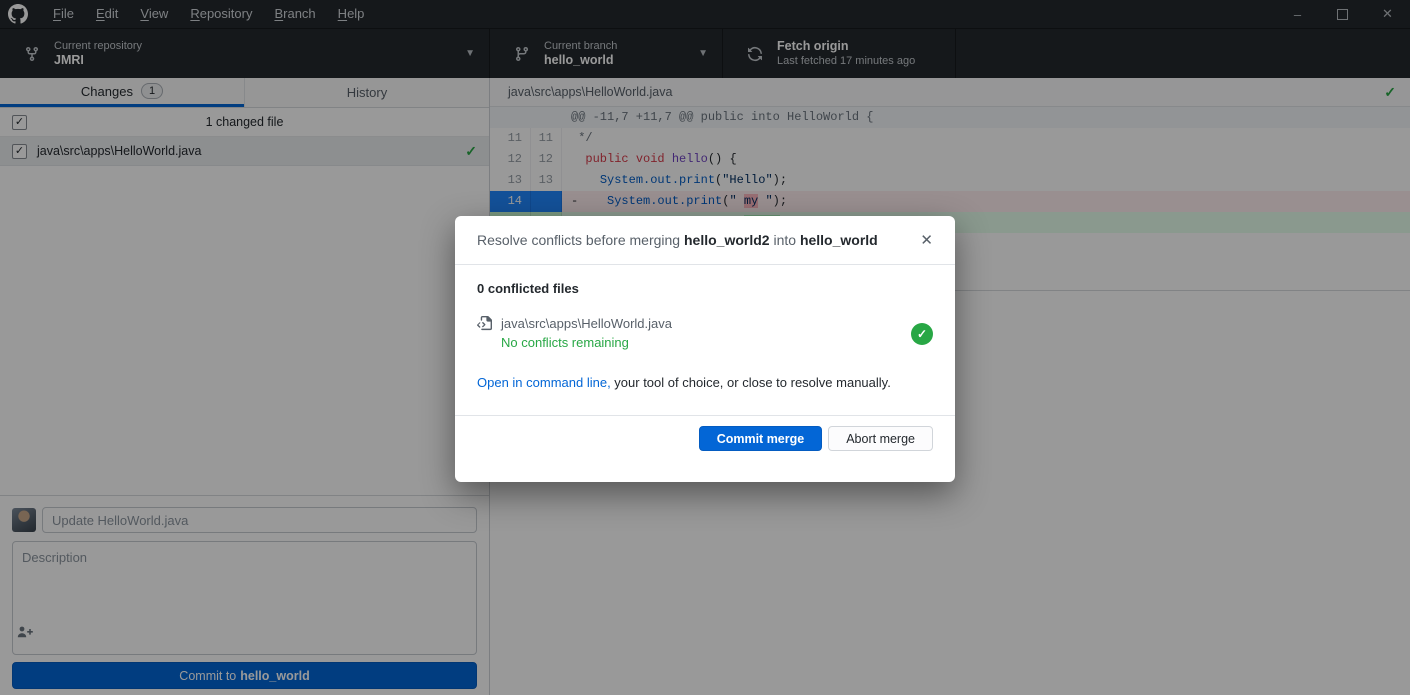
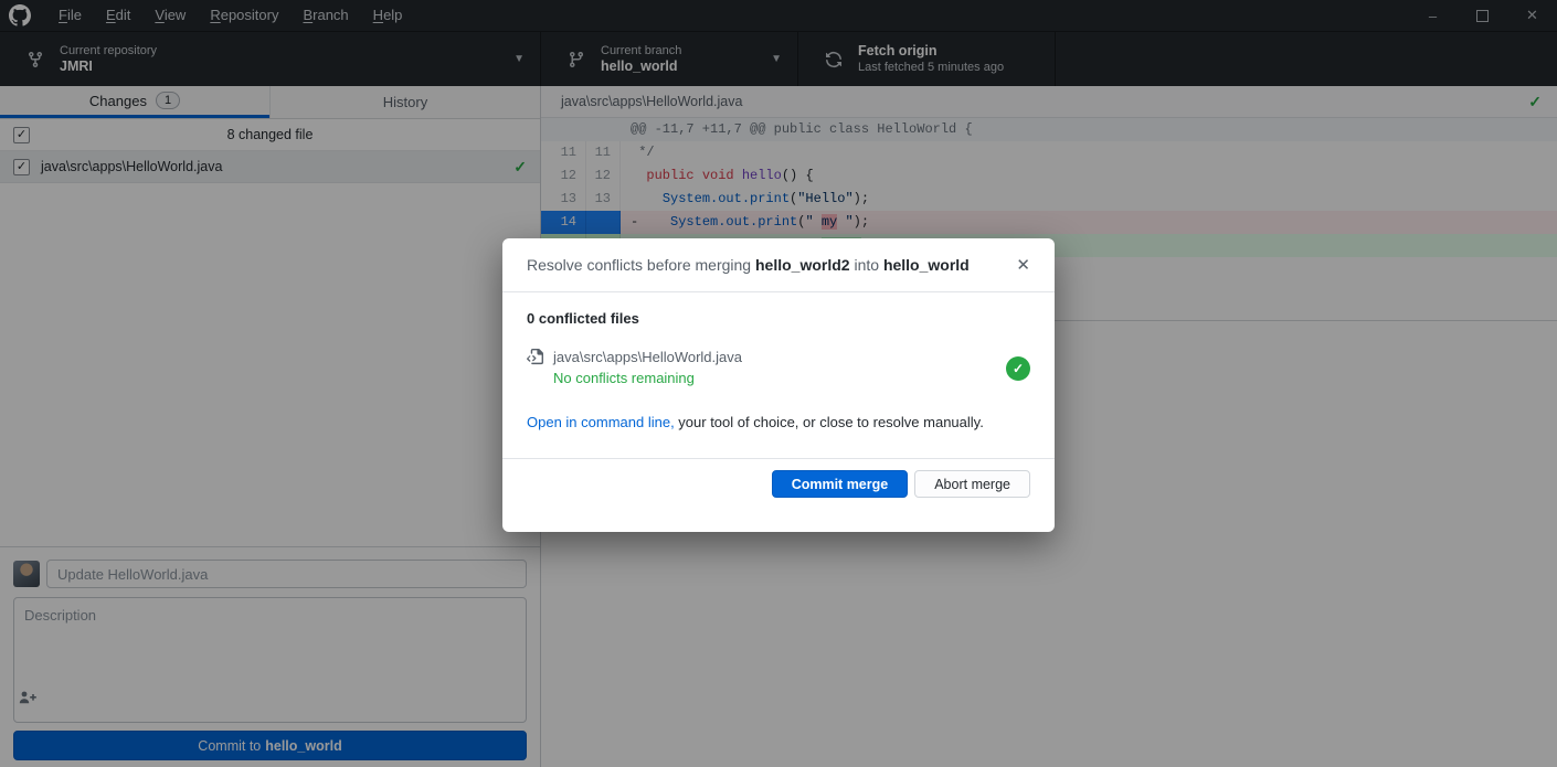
  File
  Edit
  View
  Repository
  Branch
  Help
  –
  ✕
  Current repository
  JMRI
  ▼
  Current branch
  hello_world
  ▼
  Fetch origin
- Last fetched 17 minutes ago
+ Last fetched 5 minutes ago
  Changes
  1
  History
  ✓
- 1 changed file
+ 8 changed file
  ✓
  java\src\apps\HelloWorld.java
  ✓
  Update HelloWorld.java
  Description
  Commit to
  hello_world
  java\src\apps\HelloWorld.java
  ✓
- @@ -11,7 +11,7 @@ public into HelloWorld {
+ @@ -11,7 +11,7 @@ public class HelloWorld {
  11
  11
  */
  12
  12
  public void hello() {
  13
  13
  System.out.print("Hello");
  14
  - System.out.print(" my ");
  Resolve conflicts before merging hello_world2 into hello_world
  ✕
  0 conflicted files
  java\src\apps\HelloWorld.java
  No conflicts remaining
  ✓
  Open in command line, your tool of choice, or close to resolve manually.
  Commit merge
  Abort merge
